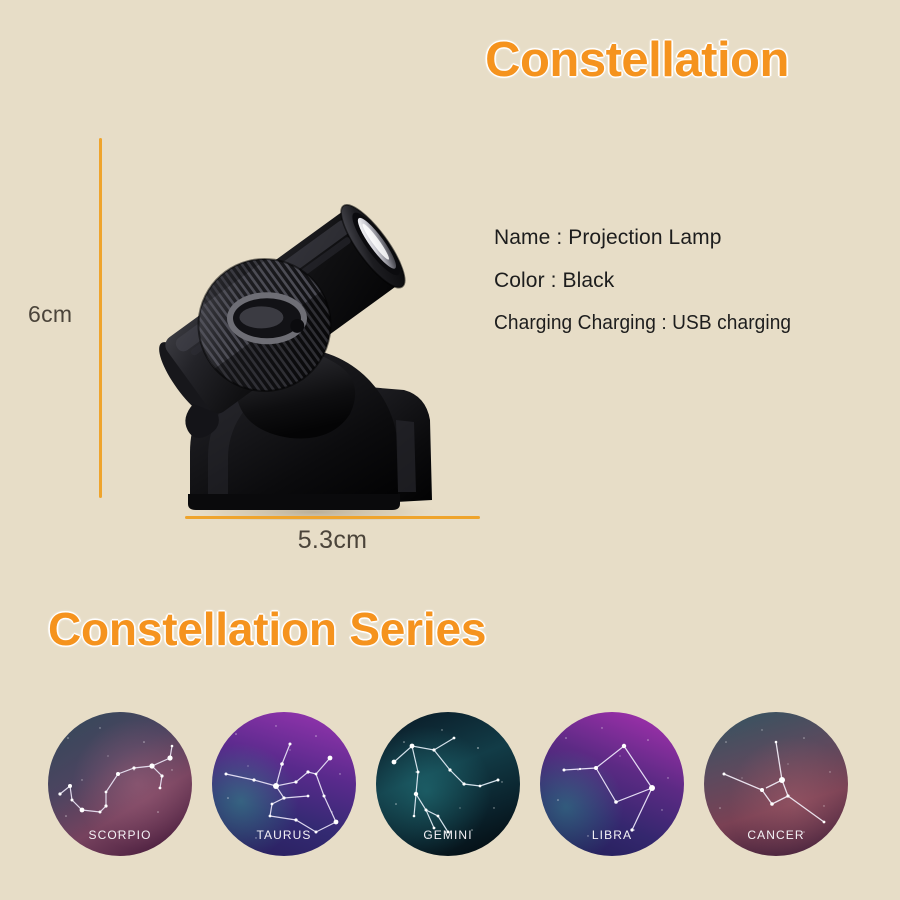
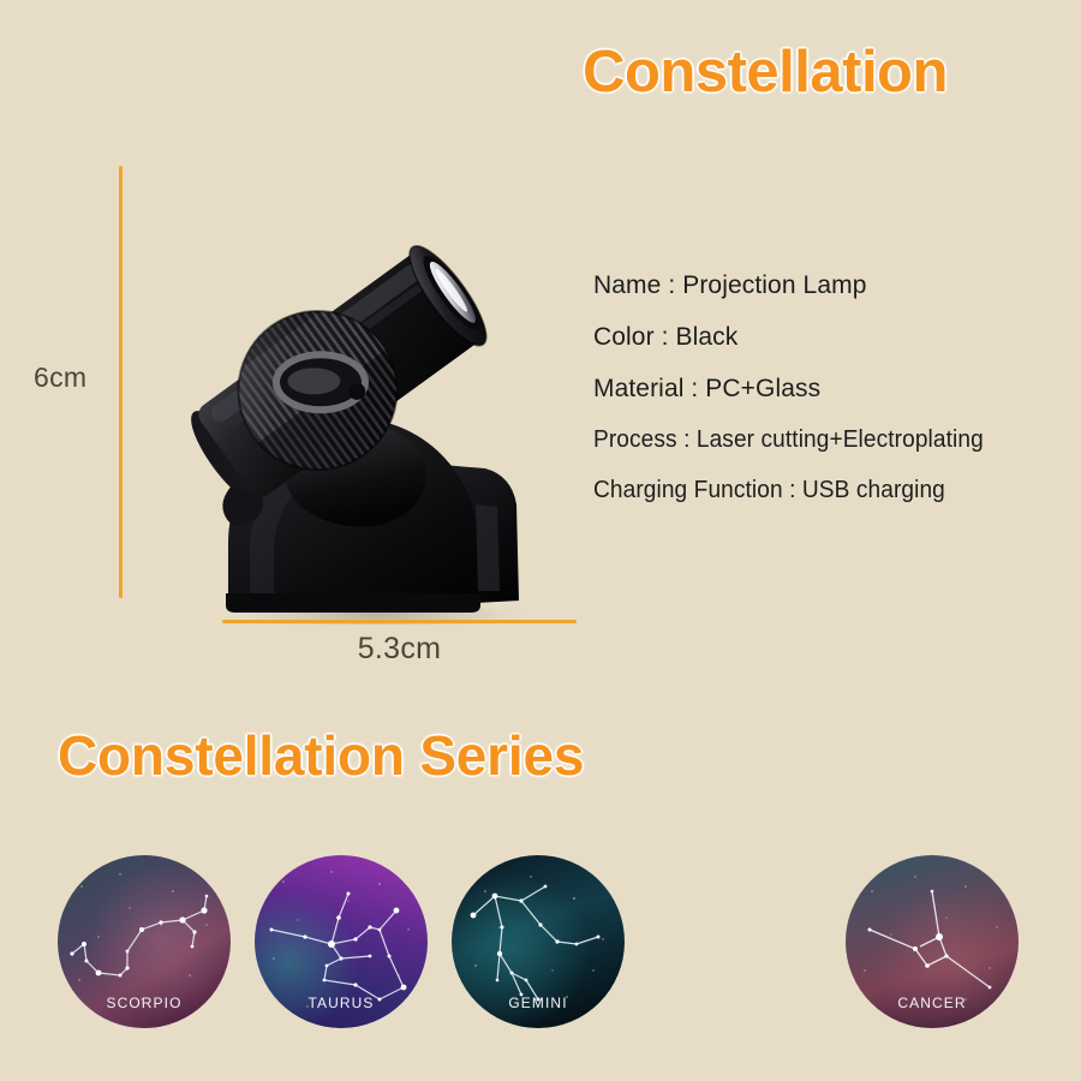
  Constellation
  6cm
  5.3cm
  Name : Projection Lamp
  Color : Black
+ Material : PC+Glass
+ Process : Laser cutting+Electroplating
- Charging Charging : USB charging
+ Charging Function : USB charging
  Constellation Series
  SCORPIO
  TAURUS
  GEMINI
- LIBRA
  CANCER
